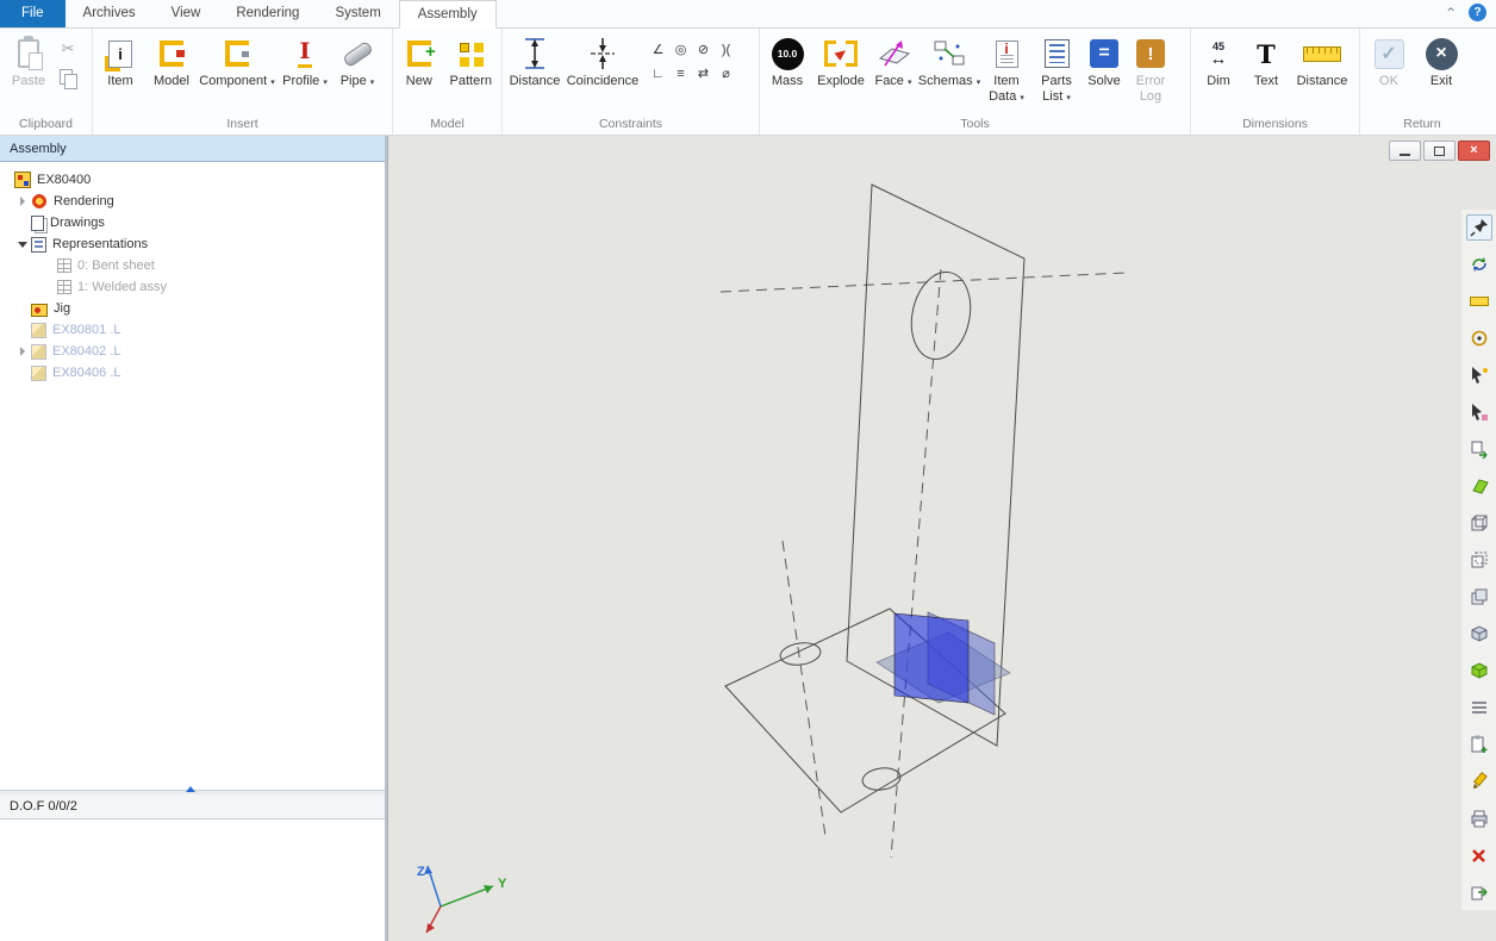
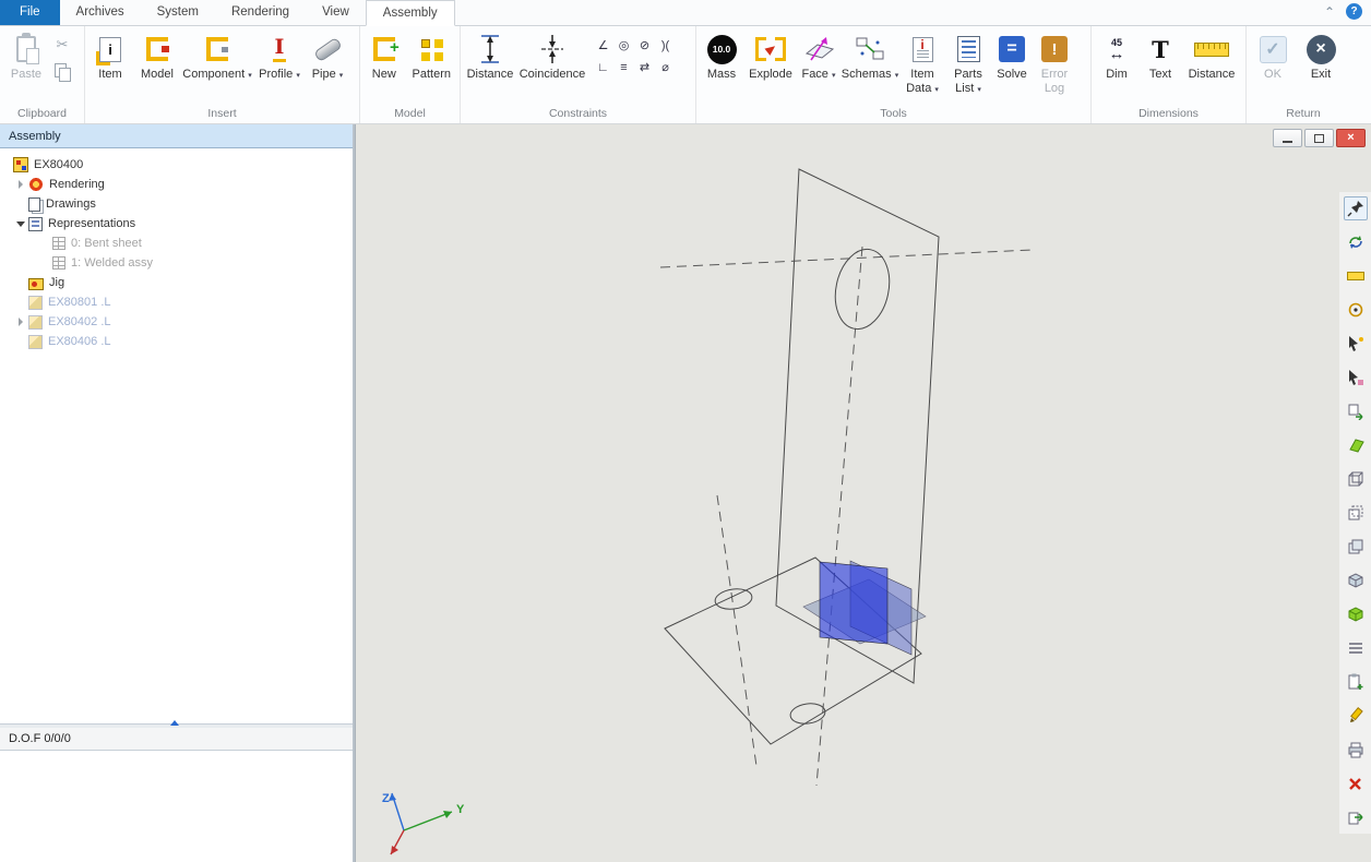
  File
  Archives
- View
+ System
  Rendering
- System
+ View
  Assembly
  ⌃
  ?
  Paste
  ✂
  Clipboard
  i
  Item
  Model
  Component
  I
  Profile
  Pipe
  Insert
  +
  New
  Pattern
  Model
  Distance
  Coincidence
  ∠
  ◎
  ⊘
  )(
  ∟
  ≡
  ⇄
  ⌀
  Constraints
  10.0
  Mass
  Explode
  Face
  Schemas
  i
  Item Data
  Parts List
  =
  Solve
  !
  Error Log
  Tools
  45
  ↔
  Dim
  T
  Text
  Distance
  Dimensions
  ✓
  OK
  ×
  Exit
  Return
  Assembly
  EX80400
  Rendering
  Drawings
  Representations
  0: Bent sheet
  1: Welded assy
  Jig
  EX80801 .L
  EX80402 .L
  EX80406 .L
- D.O.F 0/0/2
+ D.O.F 0/0/0
  ×
  Z
  Y
